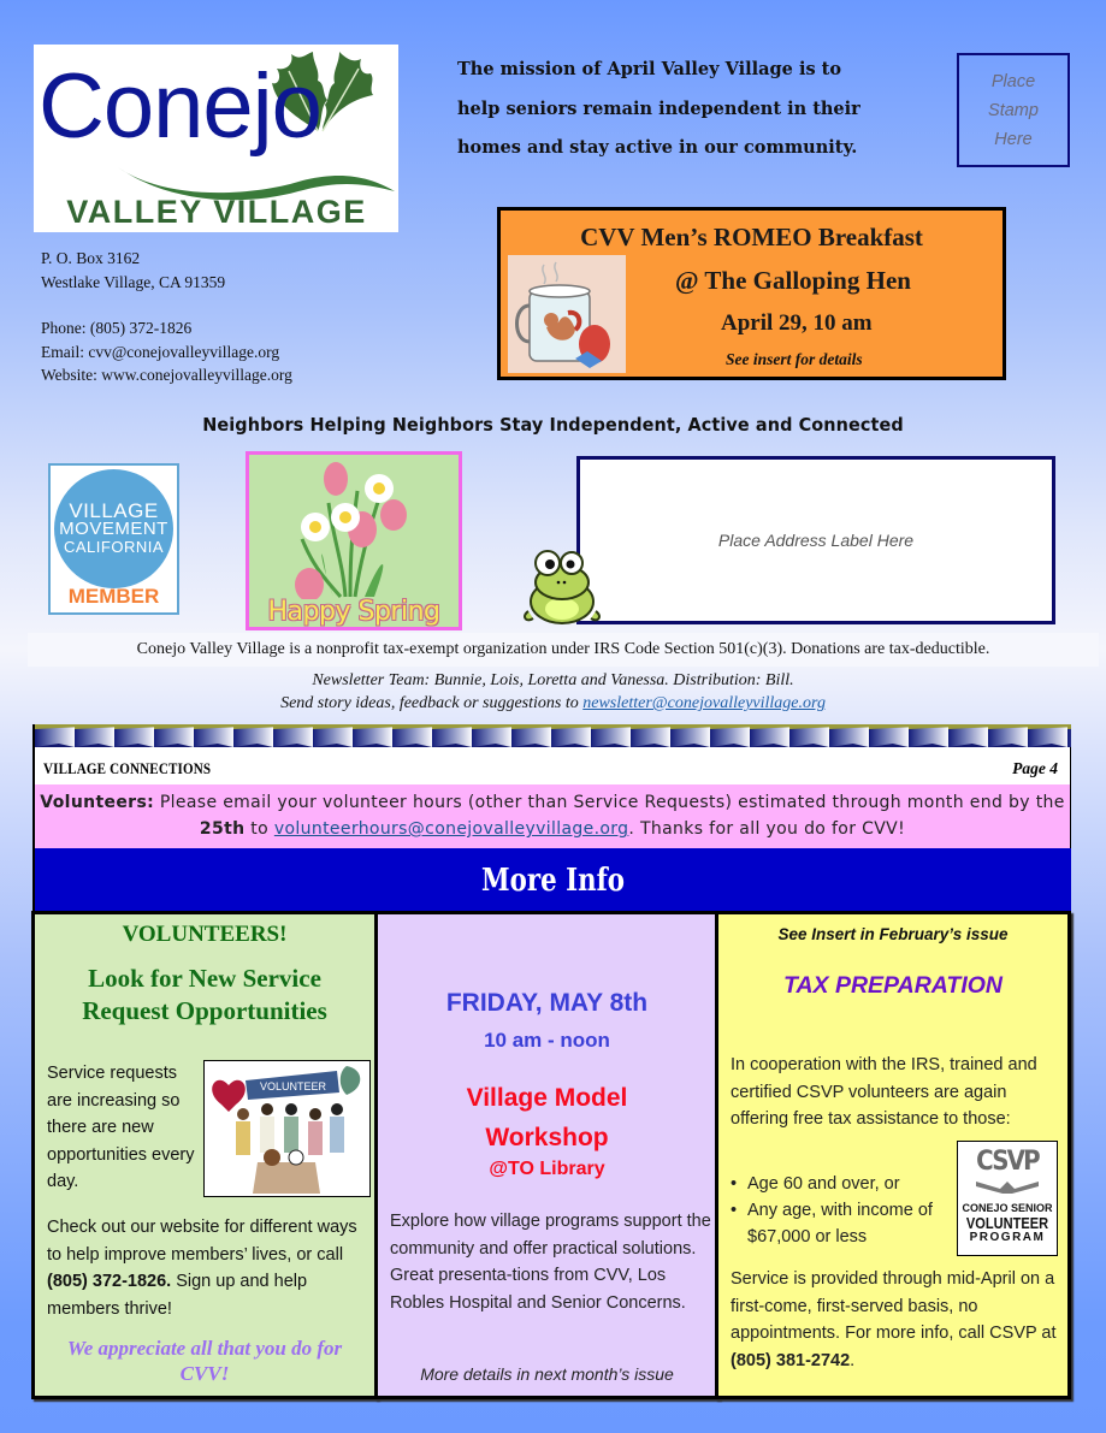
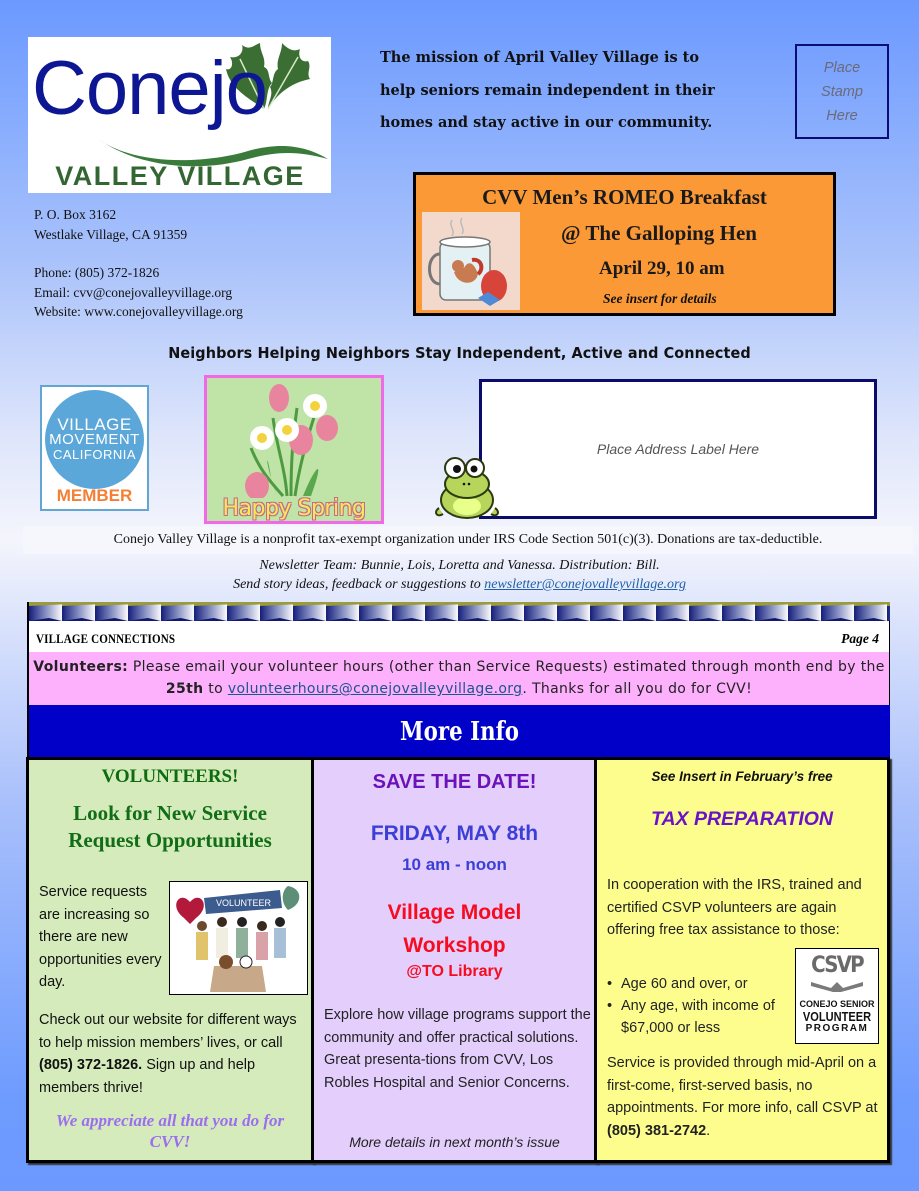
  Conejo
  VALLEY VILLAGE
  P. O. Box 3162
  Westlake Village, CA 91359
  Phone: (805) 372-1826
  Email: cvv@conejovalleyvillage.org
  Website: www.conejovalleyvillage.org
  The mission of April Valley Village is to
  help seniors remain independent in their
  homes and stay active in our community.
  Place
  Stamp
  Here
  CVV Men’s ROMEO Breakfast
  @ The Galloping Hen
  April 29, 10 am
  See insert for details
  Neighbors Helping Neighbors Stay Independent, Active and Connected
  VILLAGE
  MOVEMENT
  CALIFORNIA
  MEMBER
  Happy Spring
  Place Address Label Here
  Conejo Valley Village is a nonprofit tax-exempt organization under IRS Code Section 501(c)(3). Donations are tax-deductible.
  Newsletter Team: Bunnie, Lois, Loretta and Vanessa. Distribution: Bill.
  Send story ideas, feedback or suggestions to newsletter@conejovalleyvillage.org
  VILLAGE CONNECTIONS
  Page 4
  Volunteers: Please email your volunteer hours (other than Service Requests) estimated through month end by the 25th to volunteerhours@conejovalleyvillage.org. Thanks for all you do for CVV!
  More Info
  VOLUNTEERS!
  Look for New Service
  Request Opportunities
  Service requests are increasing so there are new opportunities every day.
  VOLUNTEER
- Check out our website for different ways to help improve members’ lives, or call (805) 372-1826. Sign up and help members thrive!
+ Check out our website for different ways to help mission members’ lives, or call (805) 372-1826. Sign up and help members thrive!
  We appreciate all that you do for CVV!
+ SAVE THE DATE!
  FRIDAY, MAY 8th
  10 am - noon
  Village Model
  Workshop
  @TO Library
  Explore how village programs support the community and offer practical solutions. Great presenta-tions from CVV, Los Robles Hospital and Senior Concerns.
  More details in next month’s issue
- See Insert in February’s issue
+ See Insert in February’s free
  TAX PREPARATION
  In cooperation with the IRS, trained and certified CSVP volunteers are again offering free tax assistance to those:
  Age 60 and over, or
  Any age, with income of $67,000 or less
  CSVP
  CONEJO SENIOR
  VOLUNTEER
  PROGRAM
  Service is provided through mid-April on a first-come, first-served basis, no appointments. For more info, call CSVP at (805) 381-2742.
